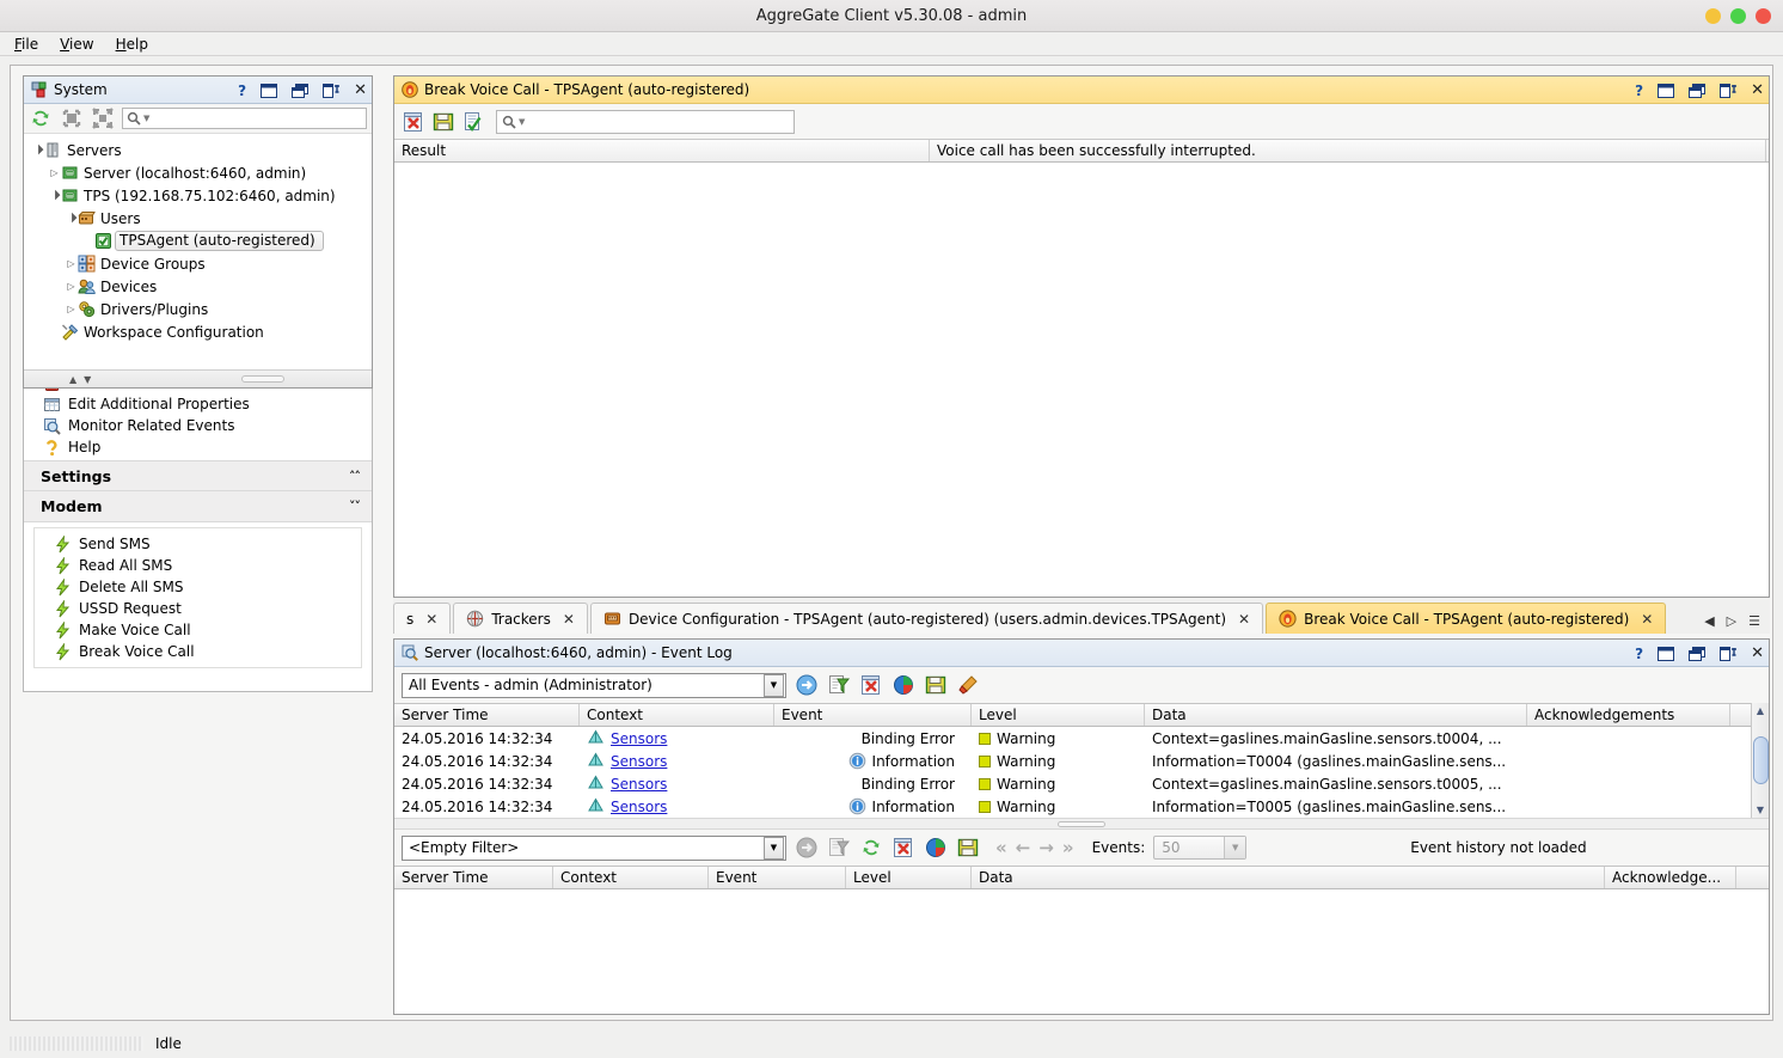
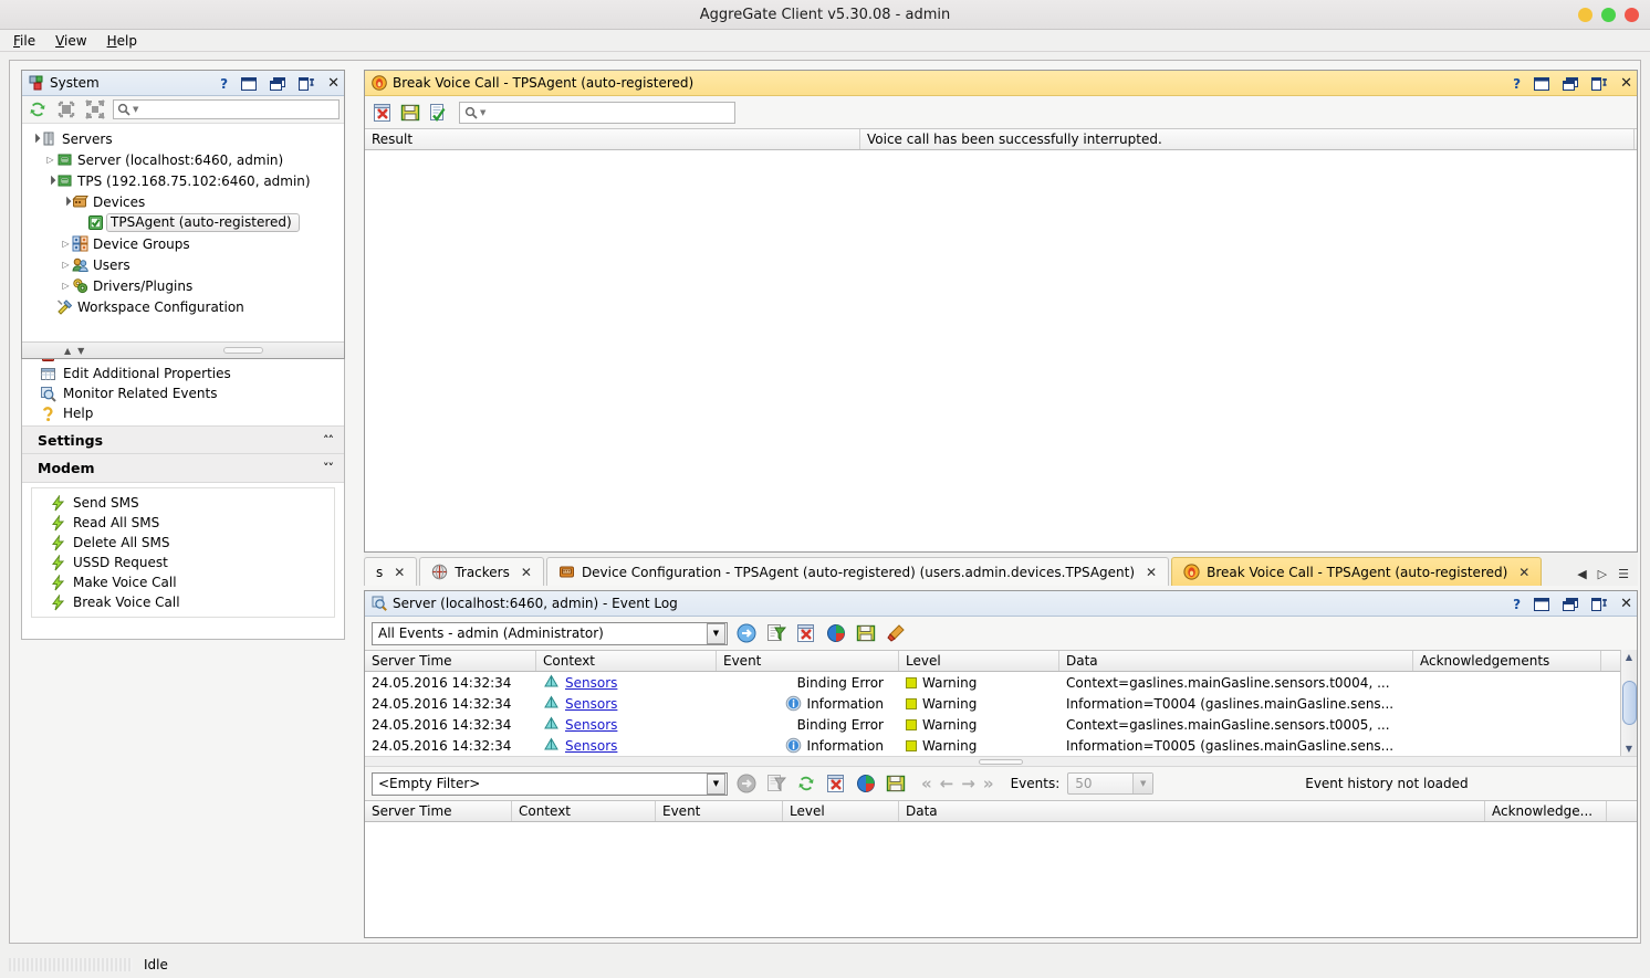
  AggreGate Client v5.30.08 - admin
  File
  View
  Help
  System
  ?
  ✕
  ▼
  Servers
  Server (localhost:6460, admin)
  TPS (192.168.75.102:6460, admin)
- Users
+ Devices
  TPSAgent (auto-registered)
  Device Groups
- Devices
+ Users
  Drivers/Plugins
  Workspace Configuration
  ▲
  ▼
  Edit Additional Properties
  Monitor Related Events
  Help
  Settings
  ˄˄
  Modem
  ˅˅
  Send SMS
  Read All SMS
  Delete All SMS
  USSD Request
  Make Voice Call
  Break Voice Call
  Break Voice Call - TPSAgent (auto-registered)
  ?
  ✕
  ▼
  Result
  Voice call has been successfully interrupted.
  s
  ✕
  Trackers
  ✕
  Device Configuration - TPSAgent (auto-registered) (users.admin.devices.TPSAgent)
  ✕
  Break Voice Call - TPSAgent (auto-registered)
  ✕
  ◀
  ▷
  ☰
  Server (localhost:6460, admin) - Event Log
  ?
  ✕
  All Events - admin (Administrator)
  ▼
  Server Time
  Context
  Event
  Level
  Data
  Acknowledgements
  24.05.2016 14:32:34
  Sensors
  Binding Error
  Warning
  Context=gaslines.mainGasline.sensors.t0004, ...
  24.05.2016 14:32:34
  Sensors
  Information
  Warning
  Information=T0004 (gaslines.mainGasline.sens...
  24.05.2016 14:32:34
  Sensors
  Binding Error
  Warning
  Context=gaslines.mainGasline.sensors.t0005, ...
  24.05.2016 14:32:34
  Sensors
  Information
  Warning
  Information=T0005 (gaslines.mainGasline.sens...
  ▲
  ▼
  <Empty Filter>
  ▼
  «
  ←
  →
  »
  Events:
  50
  ▼
  Event history not loaded
  Server Time
  Context
  Event
  Level
  Data
  Acknowledge...
  Idle
